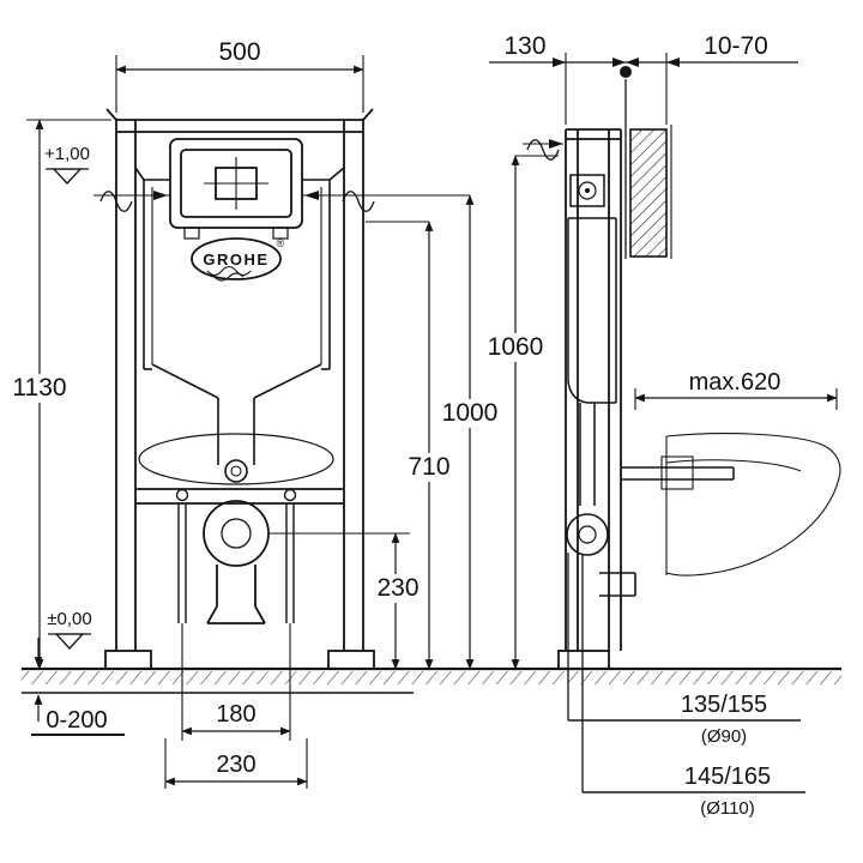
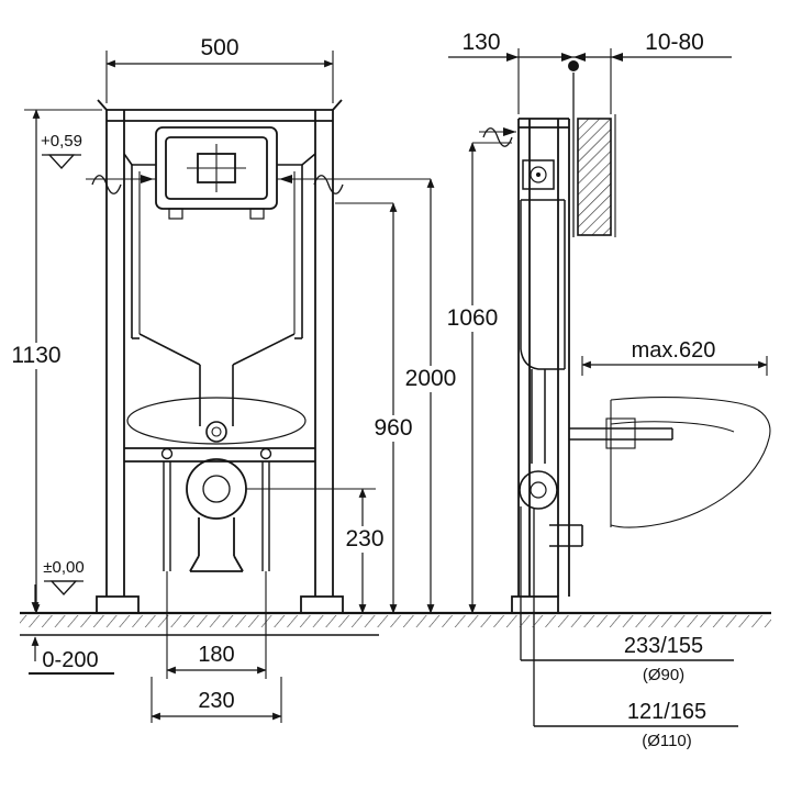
- GROHE
- ®
  500
  1130
- +1,00
+ +0,59
  ±0,00
  1060
- 1000
+ 2000
- 710
+ 960
  230
  0-200
  180
  230
  130
- 10-70
+ 10-80
  max.620
- 135/155
+ 233/155
  (Ø90)
- 145/165
+ 121/165
  (Ø110)
